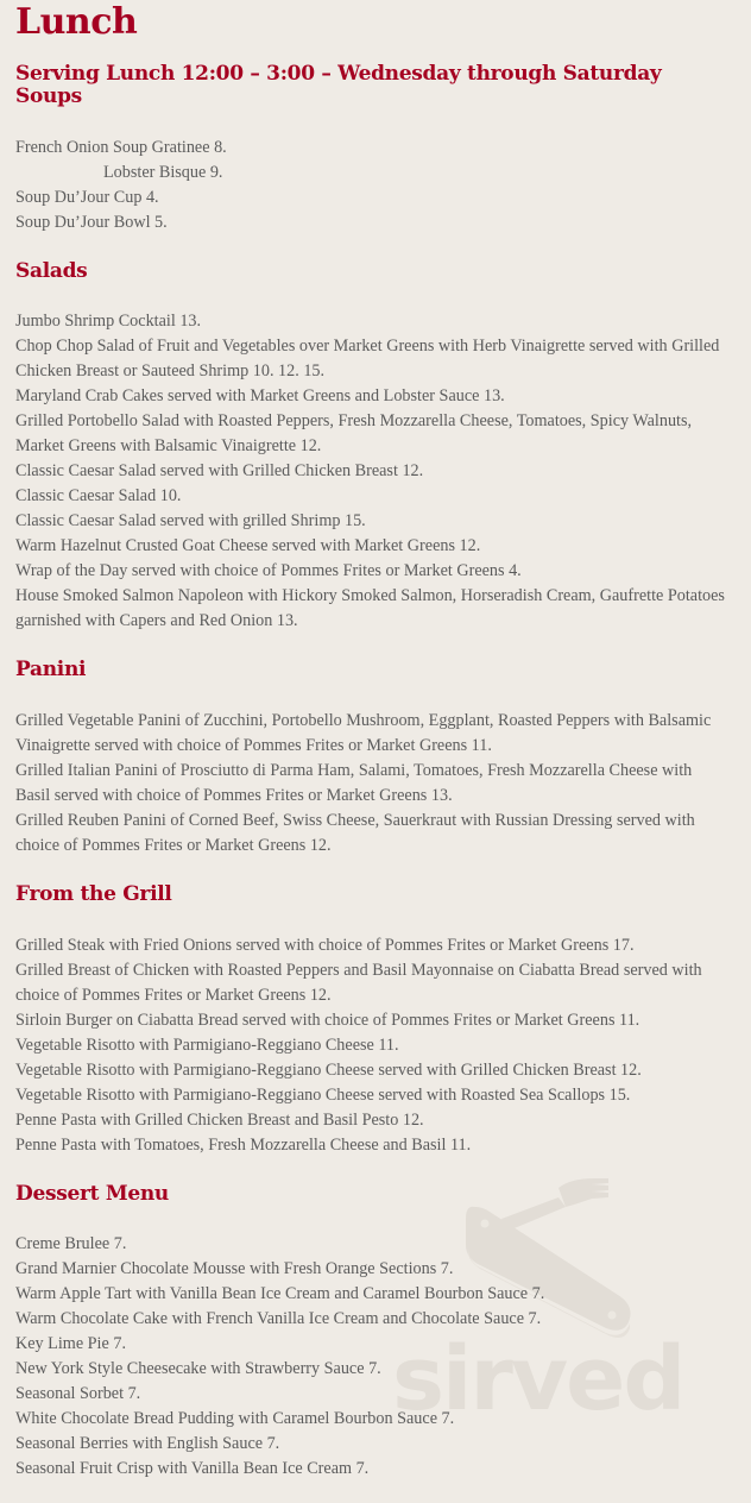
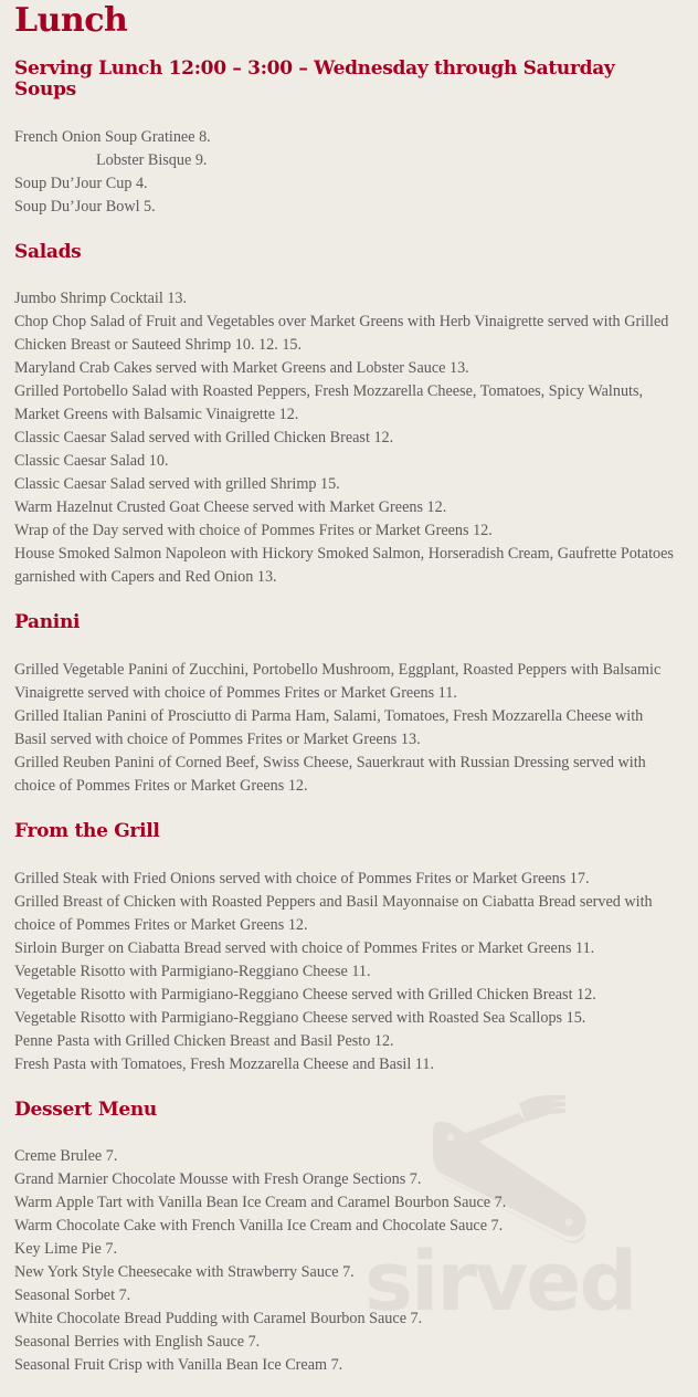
  sirved
  Lunch
  Serving Lunch 12:00 – 3:00 – Wednesday through Saturday
  Soups
  French Onion Soup Gratinee 8.
  Lobster Bisque 9.
  Soup Du’Jour Cup 4.
  Soup Du’Jour Bowl 5.
  Salads
  Jumbo Shrimp Cocktail 13.
  Chop Chop Salad of Fruit and Vegetables over Market Greens with Herb Vinaigrette served with Grilled Chicken Breast or Sauteed Shrimp 10. 12. 15.
  Maryland Crab Cakes served with Market Greens and Lobster Sauce 13.
  Grilled Portobello Salad with Roasted Peppers, Fresh Mozzarella Cheese, Tomatoes, Spicy Walnuts, Market Greens with Balsamic Vinaigrette 12.
  Classic Caesar Salad served with Grilled Chicken Breast 12.
  Classic Caesar Salad 10.
  Classic Caesar Salad served with grilled Shrimp 15.
  Warm Hazelnut Crusted Goat Cheese served with Market Greens 12.
- Wrap of the Day served with choice of Pommes Frites or Market Greens 4.
+ Wrap of the Day served with choice of Pommes Frites or Market Greens 12.
  House Smoked Salmon Napoleon with Hickory Smoked Salmon, Horseradish Cream, Gaufrette Potatoes garnished with Capers and Red Onion 13.
  Panini
  Grilled Vegetable Panini of Zucchini, Portobello Mushroom, Eggplant, Roasted Peppers with Balsamic Vinaigrette served with choice of Pommes Frites or Market Greens 11.
  Grilled Italian Panini of Prosciutto di Parma Ham, Salami, Tomatoes, Fresh Mozzarella Cheese with Basil served with choice of Pommes Frites or Market Greens 13.
  Grilled Reuben Panini of Corned Beef, Swiss Cheese, Sauerkraut with Russian Dressing served with choice of Pommes Frites or Market Greens 12.
  From the Grill
  Grilled Steak with Fried Onions served with choice of Pommes Frites or Market Greens 17.
  Grilled Breast of Chicken with Roasted Peppers and Basil Mayonnaise on Ciabatta Bread served with choice of Pommes Frites or Market Greens 12.
  Sirloin Burger on Ciabatta Bread served with choice of Pommes Frites or Market Greens 11.
  Vegetable Risotto with Parmigiano-Reggiano Cheese 11.
  Vegetable Risotto with Parmigiano-Reggiano Cheese served with Grilled Chicken Breast 12.
  Vegetable Risotto with Parmigiano-Reggiano Cheese served with Roasted Sea Scallops 15.
  Penne Pasta with Grilled Chicken Breast and Basil Pesto 12.
- Penne Pasta with Tomatoes, Fresh Mozzarella Cheese and Basil 11.
+ Fresh Pasta with Tomatoes, Fresh Mozzarella Cheese and Basil 11.
  Dessert Menu
  Creme Brulee 7.
  Grand Marnier Chocolate Mousse with Fresh Orange Sections 7.
  Warm Apple Tart with Vanilla Bean Ice Cream and Caramel Bourbon Sauce 7.
  Warm Chocolate Cake with French Vanilla Ice Cream and Chocolate Sauce 7.
  Key Lime Pie 7.
  New York Style Cheesecake with Strawberry Sauce 7.
  Seasonal Sorbet 7.
  White Chocolate Bread Pudding with Caramel Bourbon Sauce 7.
  Seasonal Berries with English Sauce 7.
  Seasonal Fruit Crisp with Vanilla Bean Ice Cream 7.
